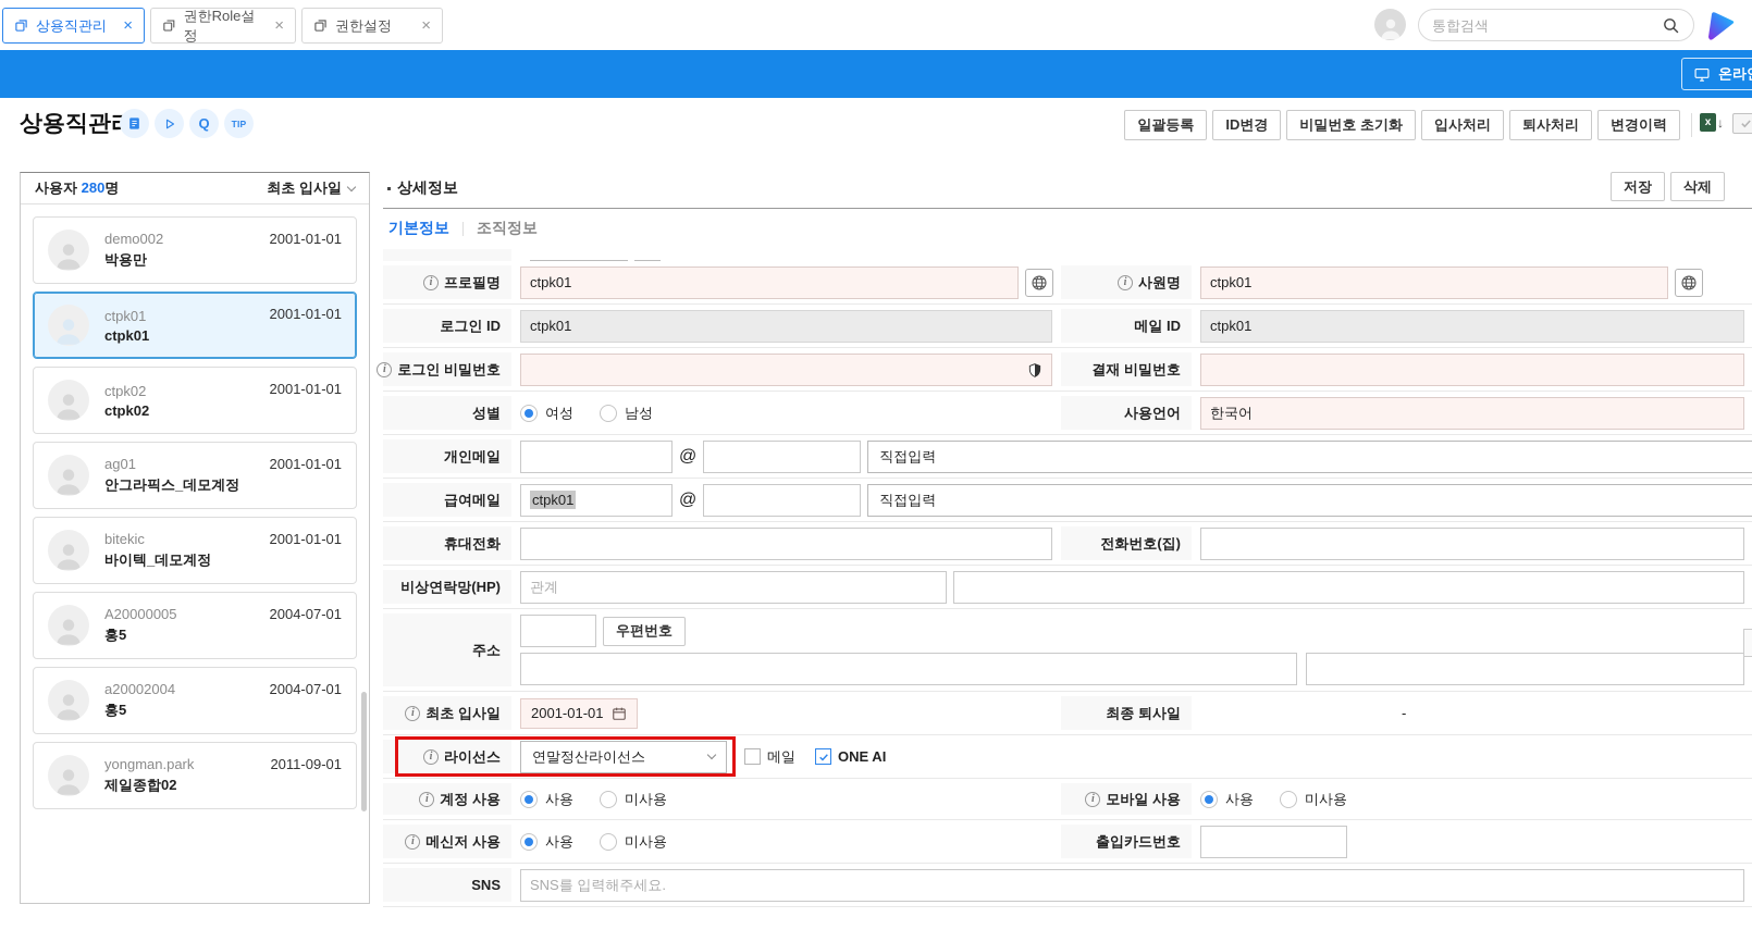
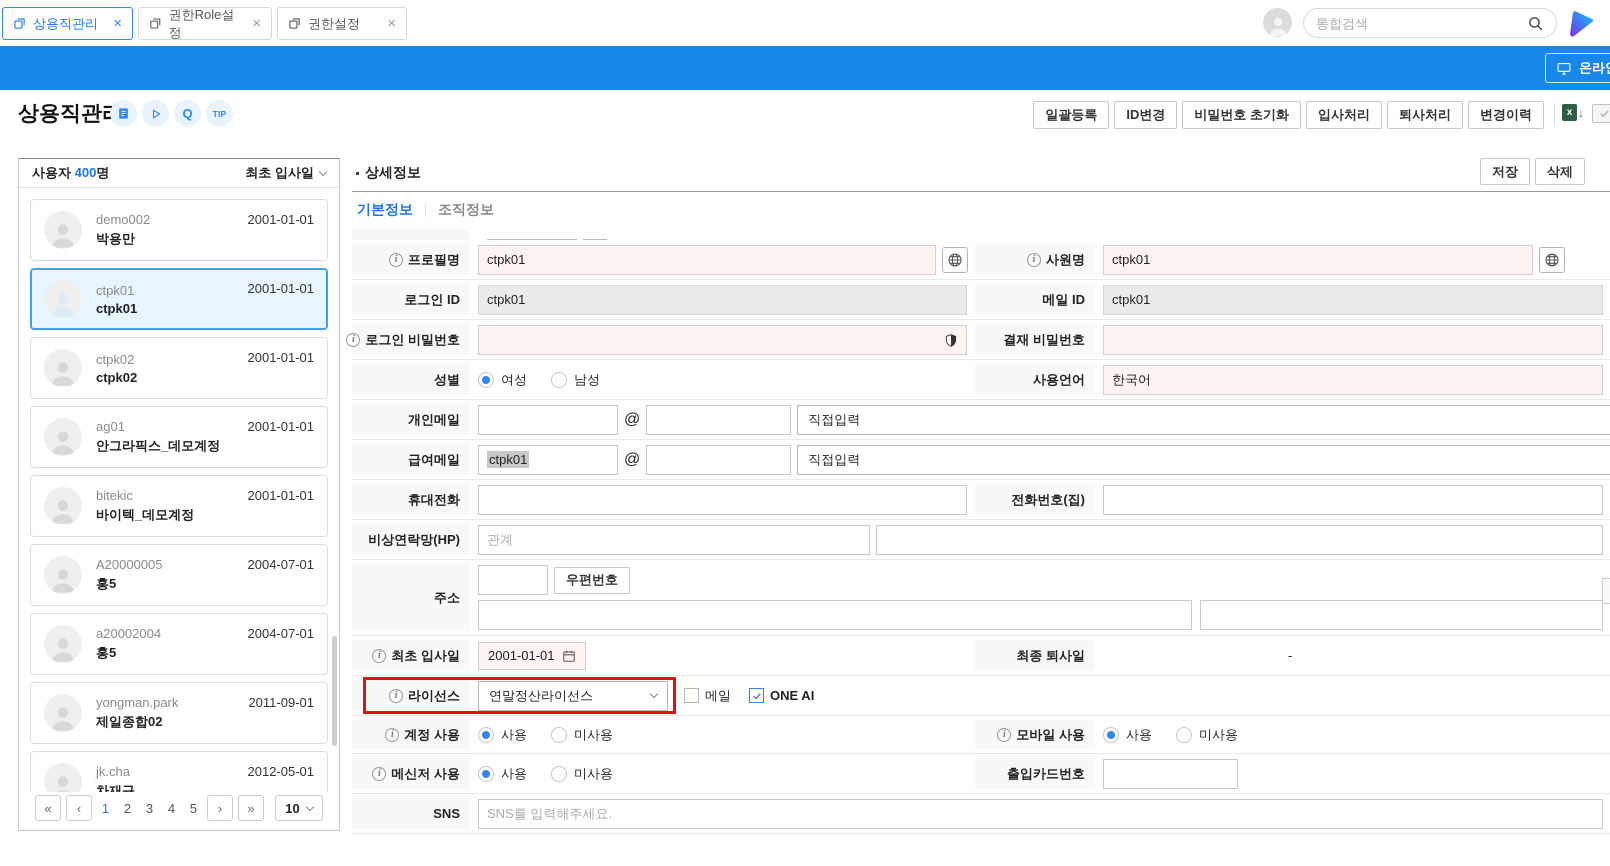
  상용직관리
  ×
  권한Role설정
  ×
  권한설정
  ×
  통합검색
  상용직관
  Q
  TIP
  일괄등록
  ID변경
  비밀번호 초기화
  입사처리
  퇴사처리
  변경이력
  x
  ↓
- 사용자 280명
+ 사용자 400명
  최초 입사일
  demo002
  박용만
  2001-01-01
  ctpk01
  ctpk01
  2001-01-01
  ctpk02
  ctpk02
  2001-01-01
  ag01
  안그라픽스_데모계정
  2001-01-01
  bitekic
  바이텍_데모계정
  2001-01-01
  A20000005
  홍5
  2004-07-01
  a20002004
  홍5
  2004-07-01
  yongman.park
  제일종합02
  2011-09-01
+ jk.cha
+ 차재규
+ 2012-05-01
+ «
+ ‹
+ 1
+ 2
+ 3
+ 4
+ 5
+ ›
+ »
+ 10
  상세정보
  저장
  삭제
  기본정보
  조직정보
  i
  프로필명
  ctpk01
  i
  사원명
  ctpk01
  로그인 ID
  ctpk01
  메일 ID
  ctpk01
  i
  로그인 비밀번호
  결재 비밀번호
  성별
  여성
  남성
  사용언어
  한국어
  개인메일
  @
  직접입력
  급여메일
  ctpk01
  @
  직접입력
  휴대전화
  전화번호(집)
  비상연락망(HP)
  관계
  주소
  우편번호
  i
  최초 입사일
  2001-01-01
  최종 퇴사일
  -
  i
  라이선스
  연말정산라이선스
  메일
  ONE AI
  i
  계정 사용
  사용
  미사용
  i
  모바일 사용
  사용
  미사용
  i
  메신저 사용
  사용
  미사용
  출입카드번호
  SNS
  SNS를 입력해주세요.
